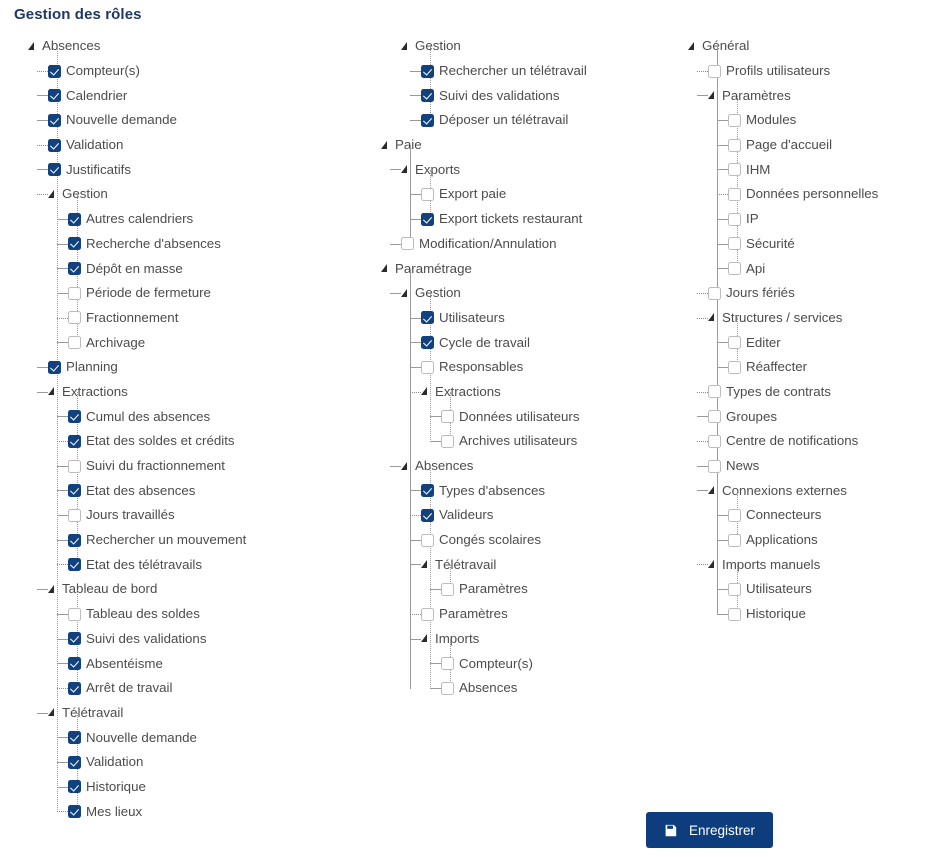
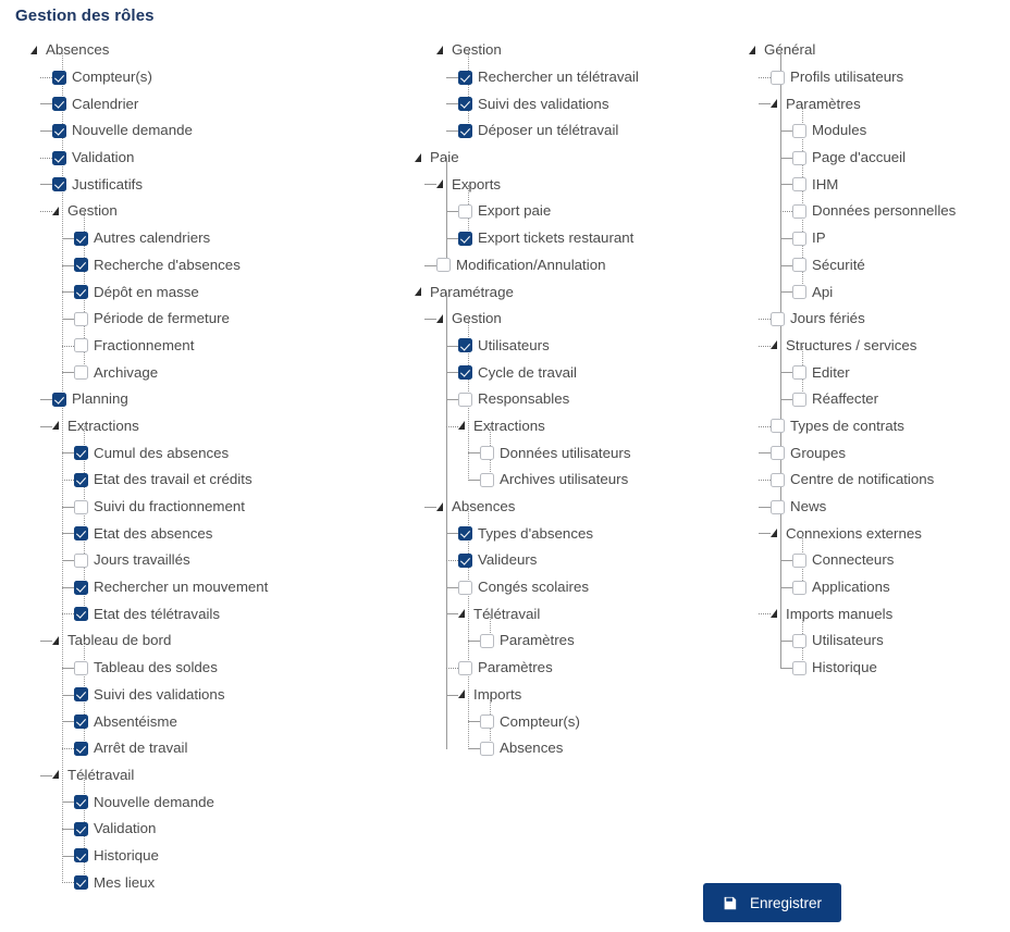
  Gestion des rôles
  Absences
  Compteur(s)
  Calendrier
  Nouvelle demande
  Validation
  Justificatifs
  Gestion
  Autres calendriers
  Recherche d'absences
  Dépôt en masse
  Période de fermeture
  Fractionnement
  Archivage
  Planning
  Extractions
  Cumul des absences
- Etat des soldes et crédits
+ Etat des travail et crédits
  Suivi du fractionnement
  Etat des absences
  Jours travaillés
  Rechercher un mouvement
  Etat des télétravails
  Tableau de bord
  Tableau des soldes
  Suivi des validations
  Absentéisme
  Arrêt de travail
  Télétravail
  Nouvelle demande
  Validation
  Historique
  Mes lieux
  Gestion
  Rechercher un télétravail
  Suivi des validations
  Déposer un télétravail
  Paie
  Exports
  Export paie
  Export tickets restaurant
  Modification/Annulation
  Paramétrage
  Gestion
  Utilisateurs
  Cycle de travail
  Responsables
  Extractions
  Données utilisateurs
  Archives utilisateurs
  Absences
  Types d'absences
  Valideurs
  Congés scolaires
  Télétravail
  Paramètres
  Paramètres
  Imports
  Compteur(s)
  Absences
  Général
  Profils utilisateurs
  Paramètres
  Modules
  Page d'accueil
  IHM
  Données personnelles
  IP
  Sécurité
  Api
  Jours fériés
  Structures / services
  Editer
  Réaffecter
  Types de contrats
  Groupes
  Centre de notifications
  News
  Connexions externes
  Connecteurs
  Applications
  Imports manuels
  Utilisateurs
  Historique
  Enregistrer
